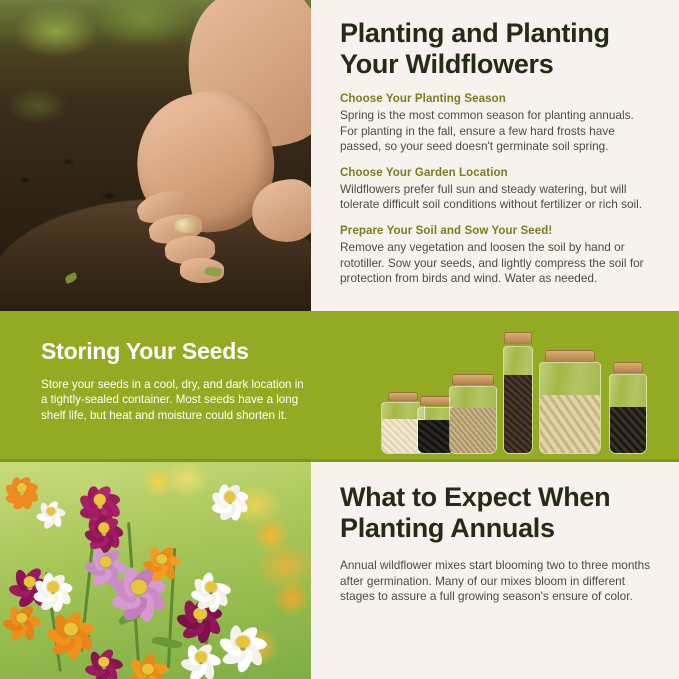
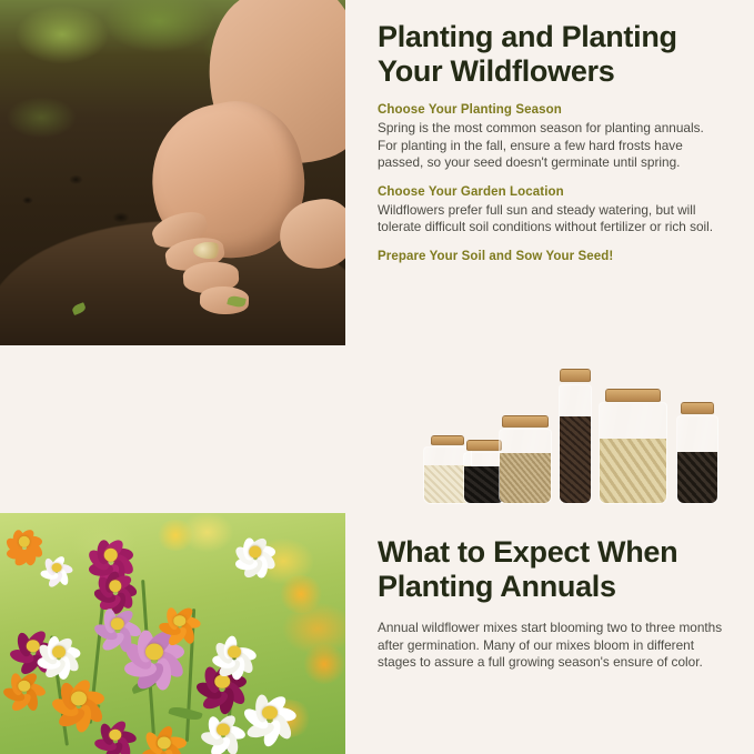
  Planting and Planting Your Wildflowers
  Choose Your Planting Season
- Spring is the most common season for planting annuals. For planting in the fall, ensure a few hard frosts have passed, so your seed doesn't germinate soil spring.
+ Spring is the most common season for planting annuals. For planting in the fall, ensure a few hard frosts have passed, so your seed doesn't germinate until spring.
  Choose Your Garden Location
  Wildflowers prefer full sun and steady watering, but will tolerate difficult soil conditions without fertilizer or rich soil.
  Prepare Your Soil and Sow Your Seed!
- Remove any vegetation and loosen the soil by hand or rototiller. Sow your seeds, and lightly compress the soil for protection from birds and wind. Water as needed.
- Storing Your Seeds
- Store your seeds in a cool, dry, and dark location in a tightly-sealed container. Most seeds have a long shelf life, but heat and moisture could shorten it.
  What to Expect When Planting Annuals
  Annual wildflower mixes start blooming two to three months after germination. Many of our mixes bloom in different stages to assure a full growing season's ensure of color.
